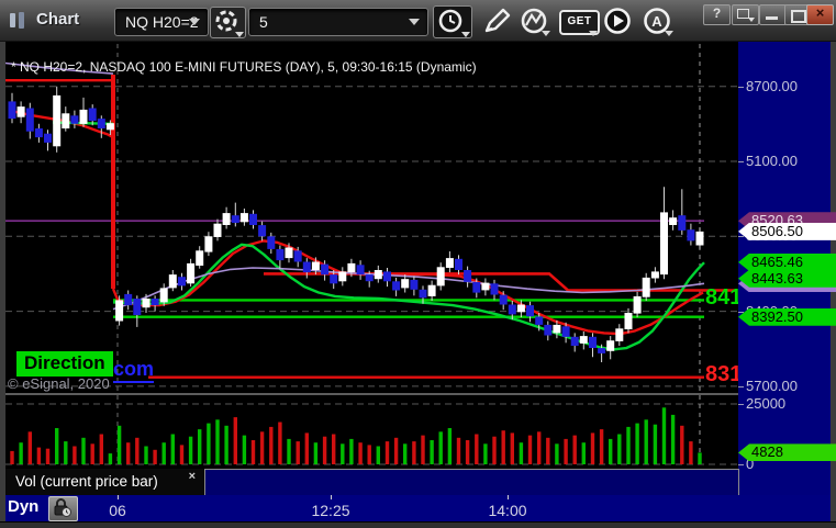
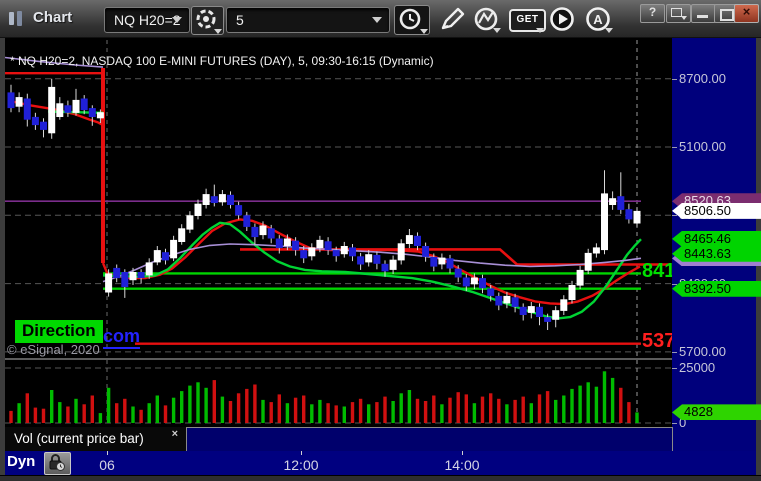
  Chart
  NQ H20=2
  5
  GET
  A
  ?
  ×
  * NQ H20=2, NASDAQ 100 E-MINI FUTURES (DAY), 5, 09:30-16:15 (Dynamic)
  Direction
  com
  © eSignal, 2020
  841
- 831
+ 537
  8700.00
  5100.00
  5700.00
  8520.63
  8506.50
  8465.46
  8443.63
  8392.50
  25000
  0
  4828
  Vol (current price bar)
  ×
  Dyn
  06
- 12:25
+ 12:00
  14:00
